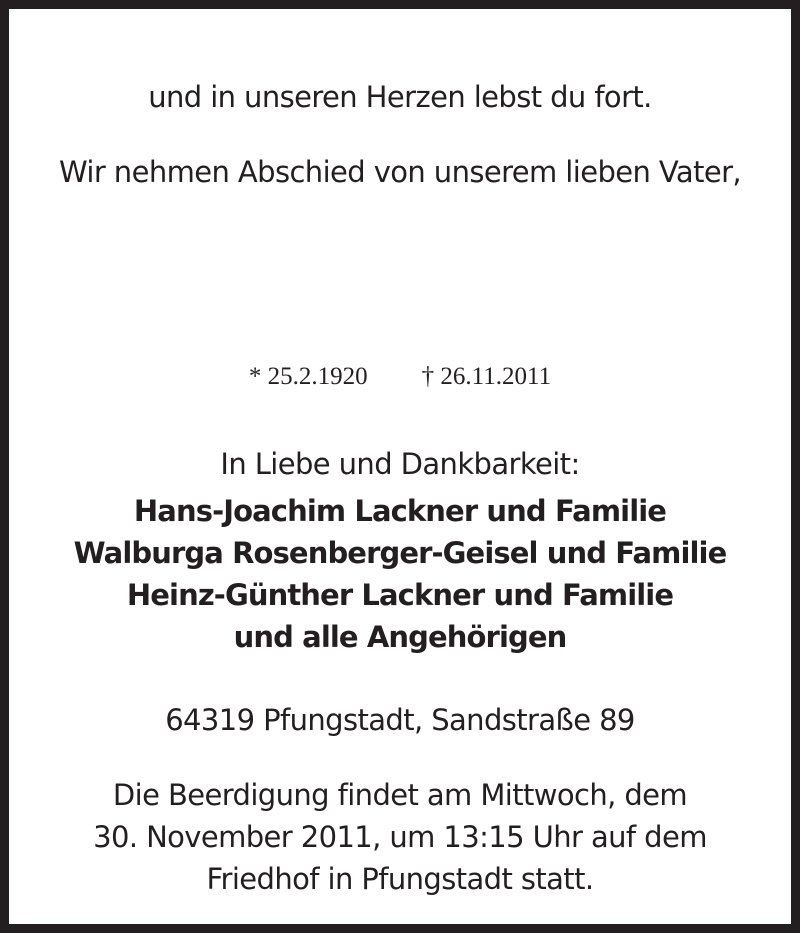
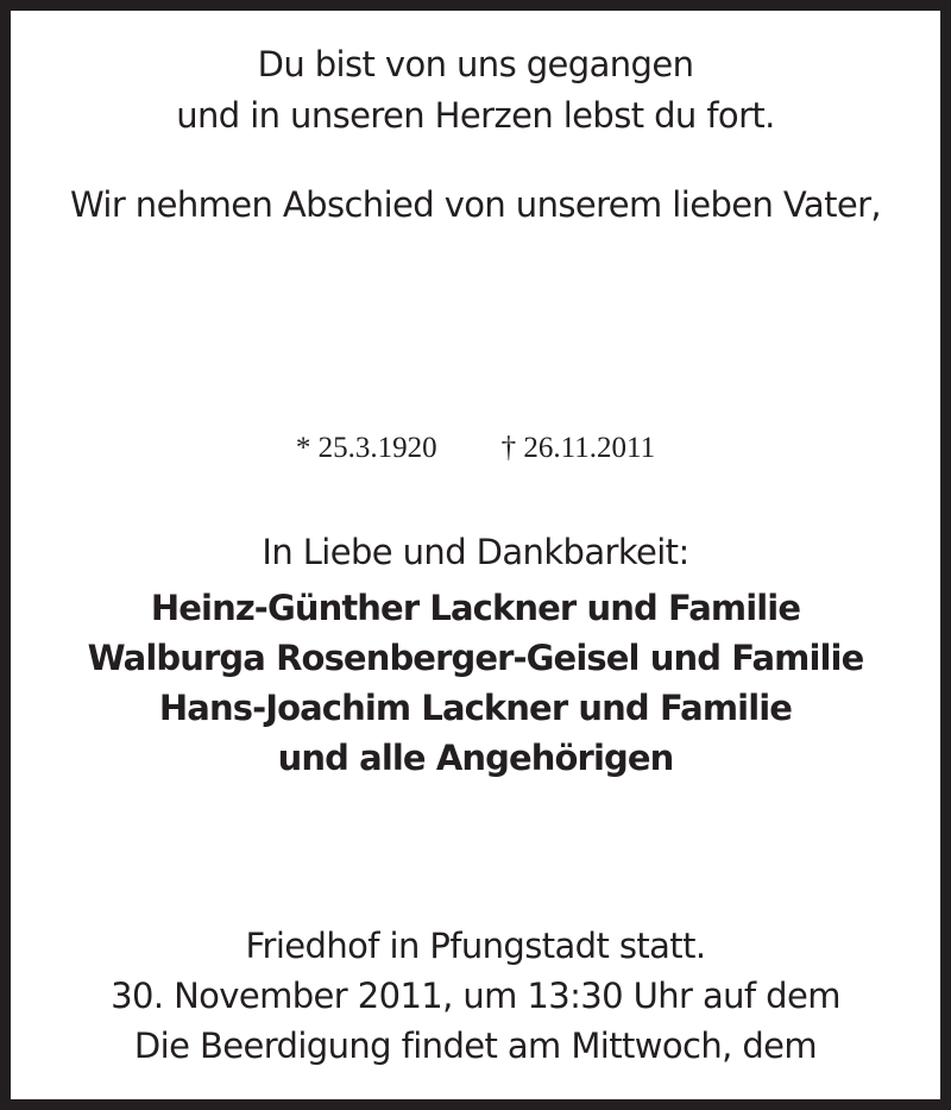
+ Du bist von uns gegangen
  und in unseren Herzen lebst du fort.
  Wir nehmen Abschied von unserem lieben Vater,
- * 25.2.1920 † 26.11.2011
+ * 25.3.1920 † 26.11.2011
  In Liebe und Dankbarkeit:
- Hans-Joachim Lackner und Familie
+ Heinz-Günther Lackner und Familie
  Walburga Rosenberger-Geisel und Familie
- Heinz-Günther Lackner und Familie
+ Hans-Joachim Lackner und Familie
  und alle Angehörigen
- 64319 Pfungstadt, Sandstraße 89
- Die Beerdigung findet am Mittwoch, dem
+ Friedhof in Pfungstadt statt.
- 30. November 2011, um 13:15 Uhr auf dem
+ 30. November 2011, um 13:30 Uhr auf dem
- Friedhof in Pfungstadt statt.
+ Die Beerdigung findet am Mittwoch, dem
